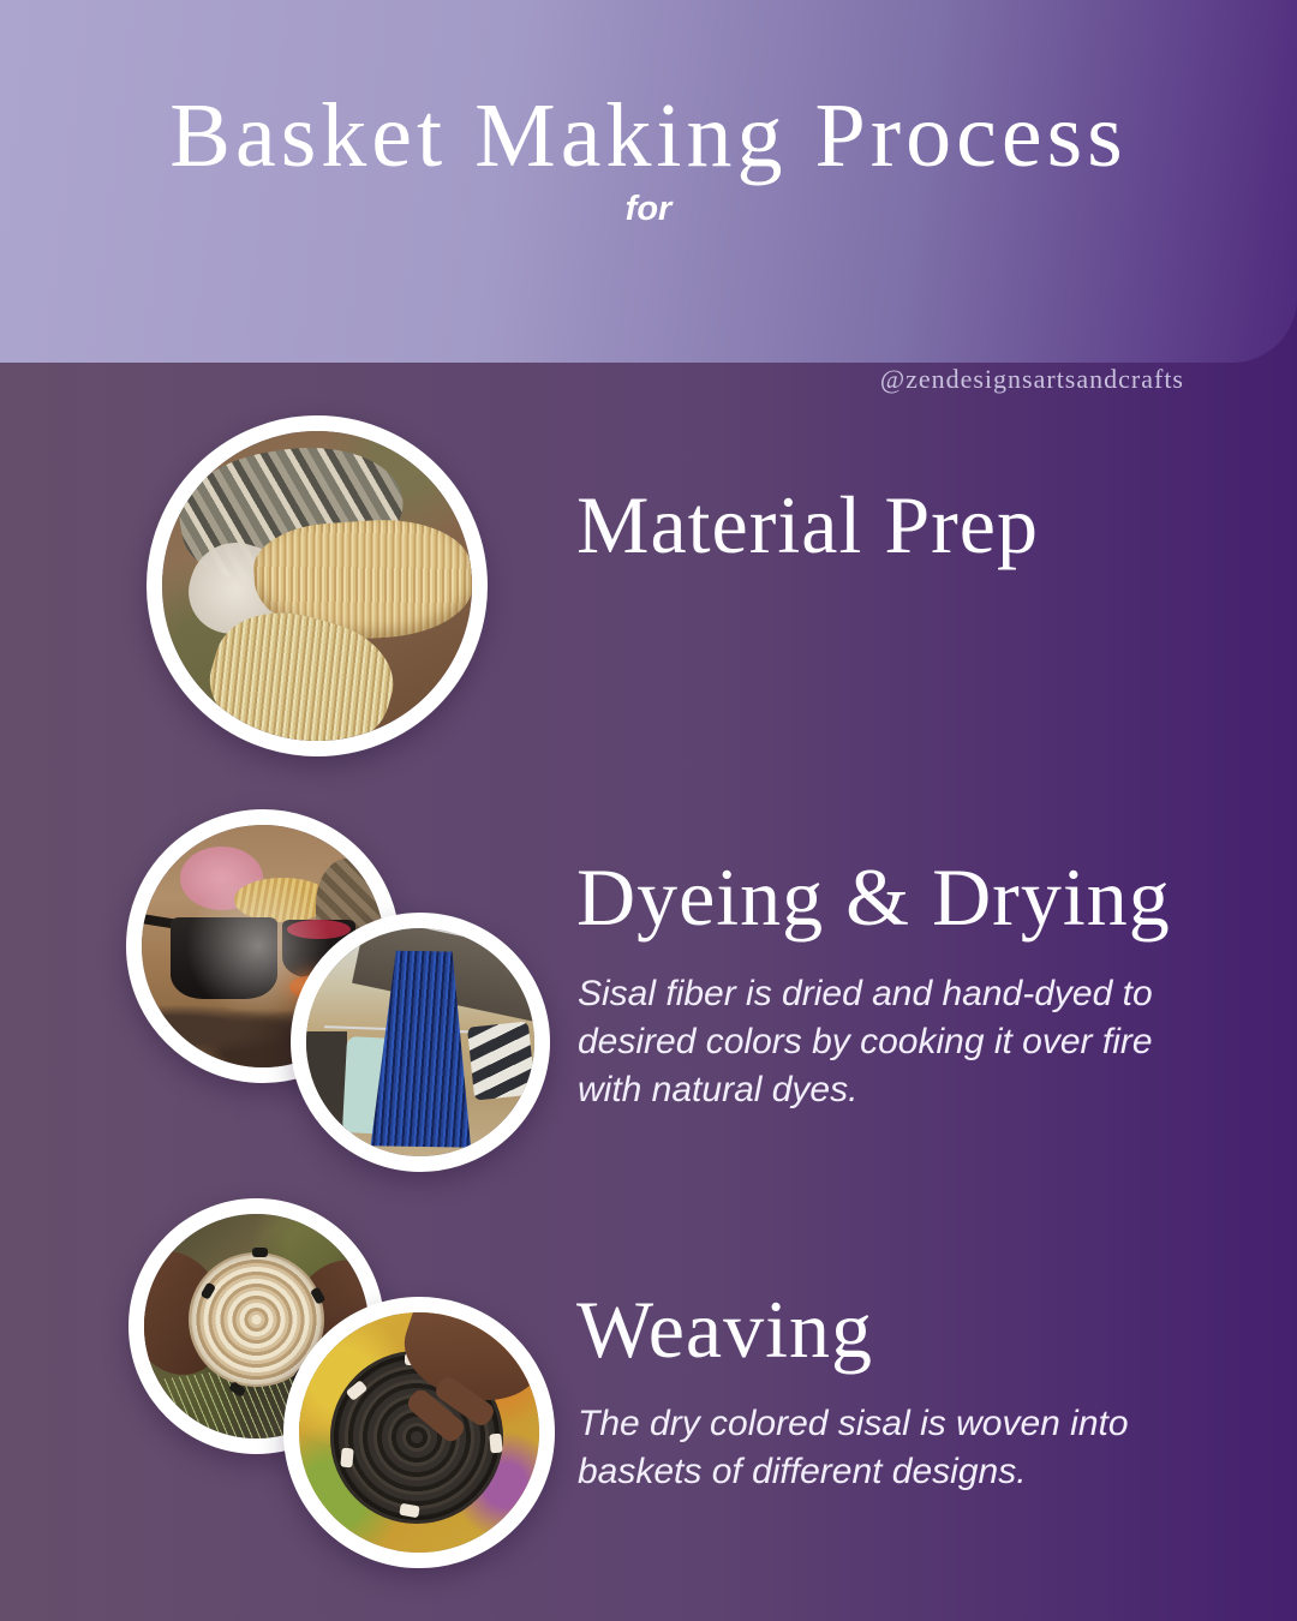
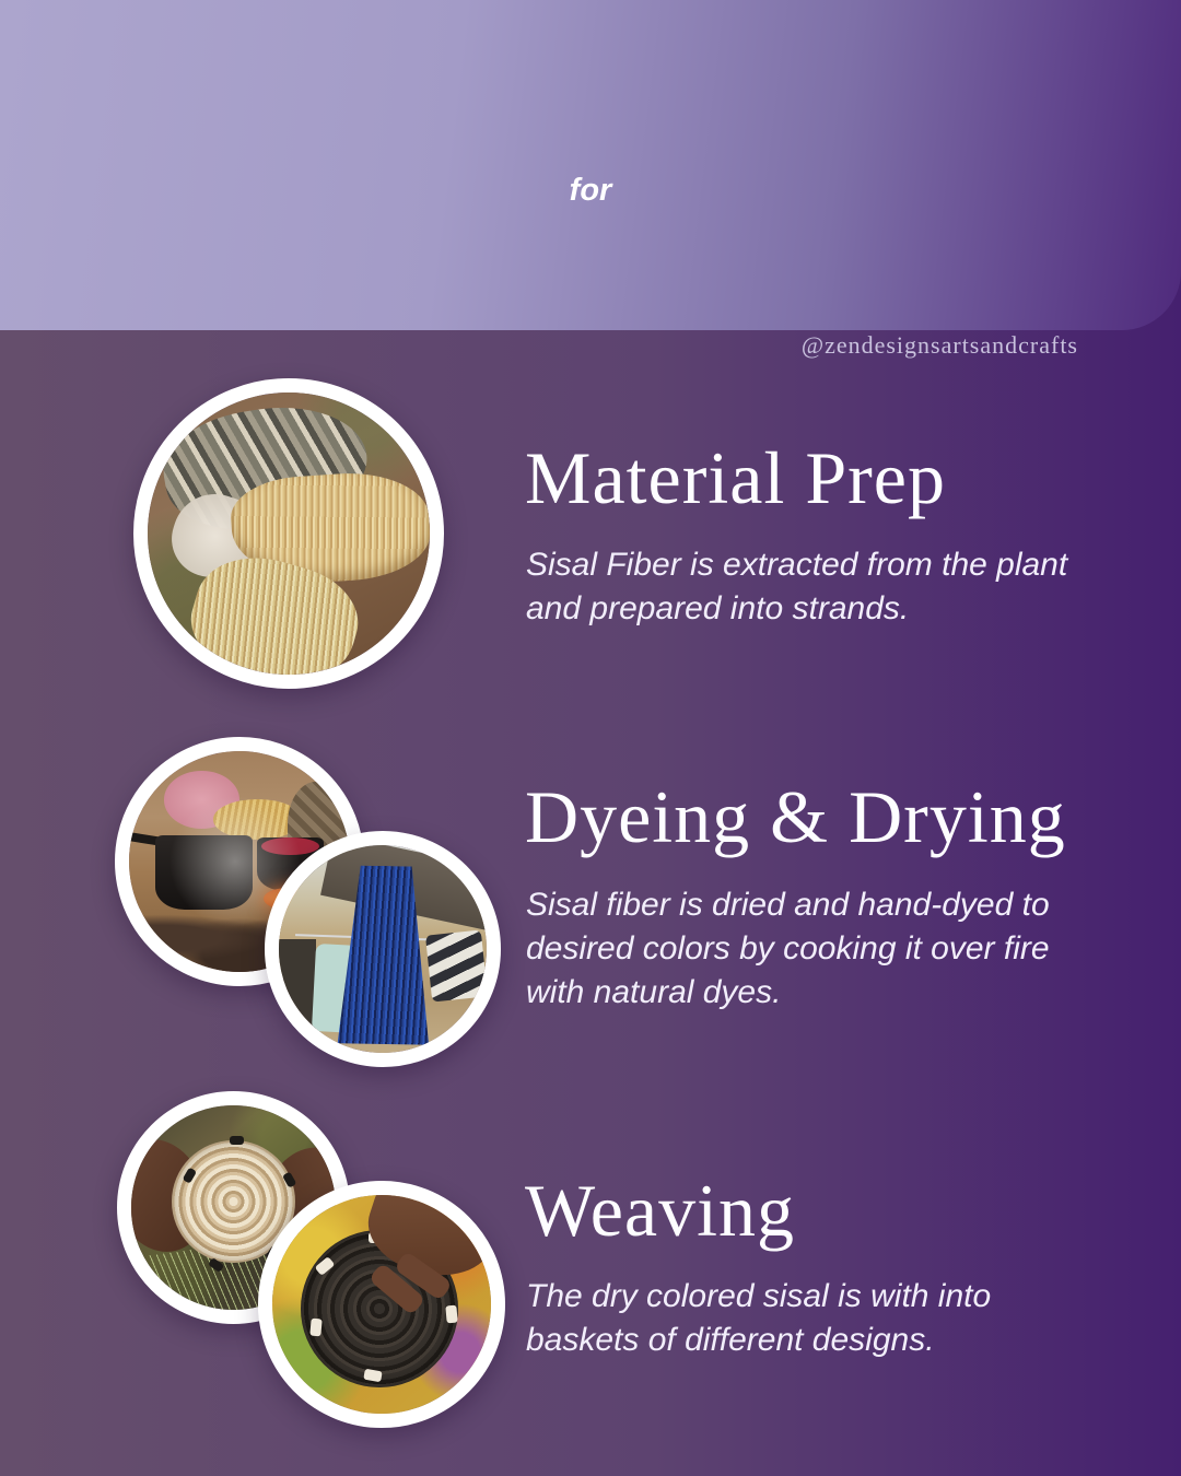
- Basket Making Process
  for
  @zendesignsartsandcrafts
  Material Prep
+ Sisal Fiber is extracted from the plant and prepared into strands.
  Dyeing & Drying
  Sisal fiber is dried and hand-dyed to desired colors by cooking it over fire with natural dyes.
  Weaving
- The dry colored sisal is woven into baskets of different designs.
+ The dry colored sisal is with into baskets of different designs.
